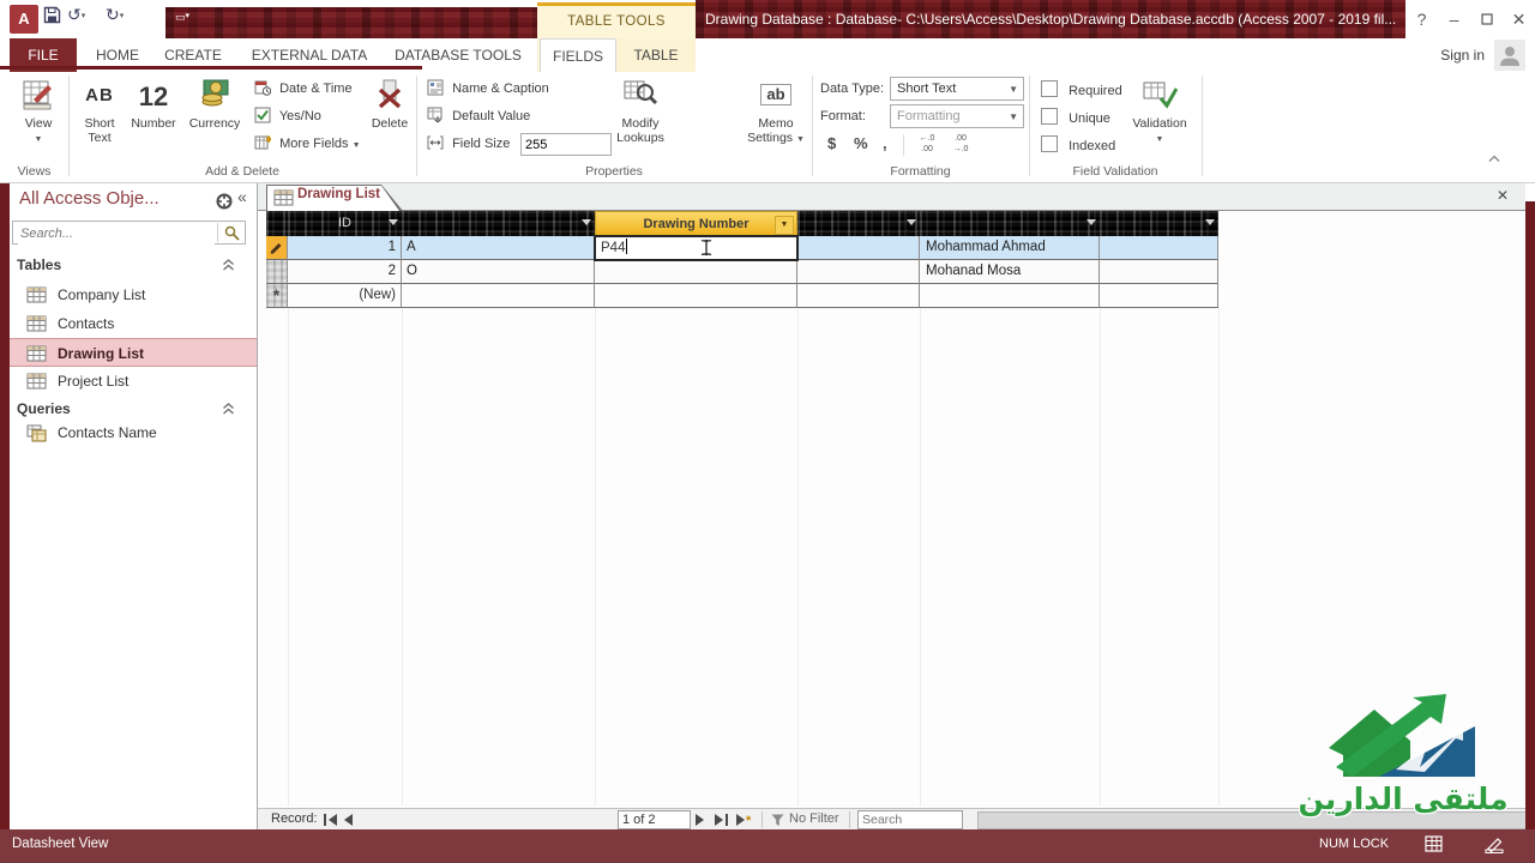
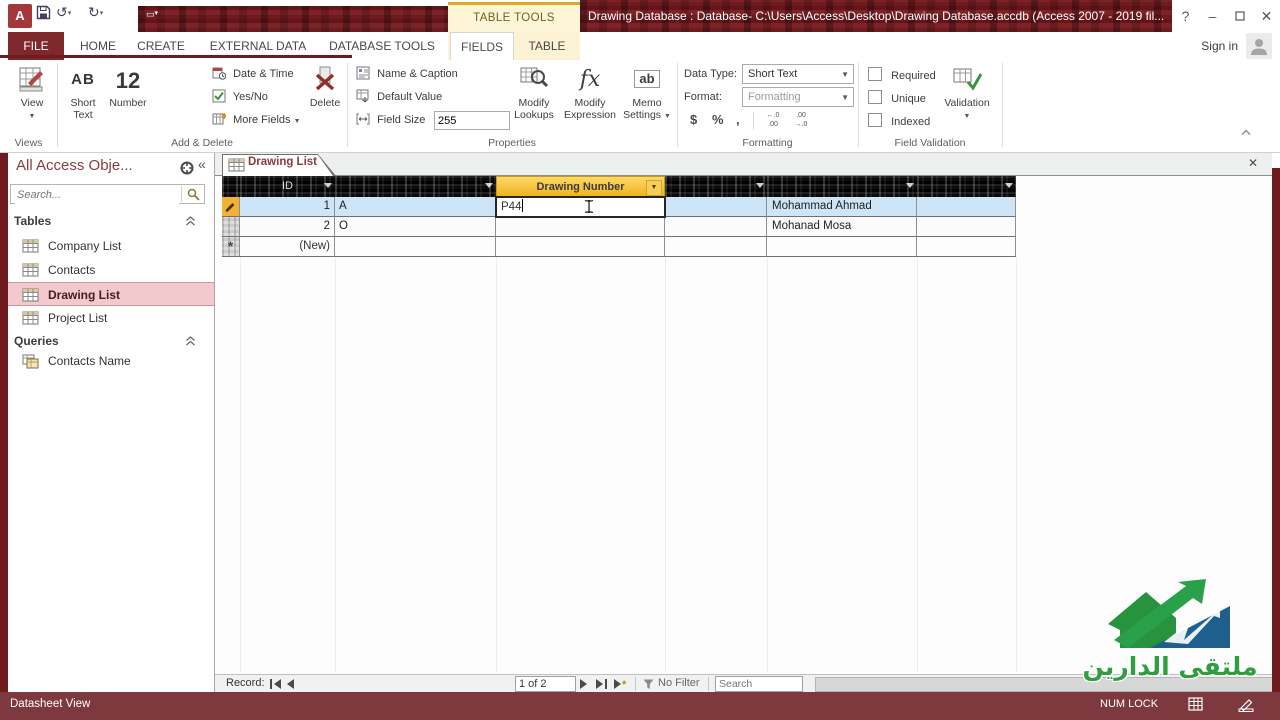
  A
  ↺▾
  ↻▾
  ▭▾
  TABLE TOOLS
  Drawing Database : Database- C:\Users\Access\Desktop\Drawing Database.accdb (Access 2007 - 2019 fil...
  ?
  –
  ✕
  FILE
  HOME
  CREATE
  EXTERNAL DATA
  DATABASE TOOLS
  FIELDS
  TABLE
  Sign in
  View
  Views
  AB
  Short Text
  12
  Number
- Currency
  Date & Time
  Yes/No
  ✱
  More Fields
  Delete
  Add & Delete
  Name & Caption
  Default Value
  Field Size
  255
  Modify Lookups
+ fx
+ Modify Expression
  ab
  Memo Settings
  Properties
  Data Type:
  Short Text
  ▼
  Format:
  Formatting
  ▼
  $
  %
  ,
  Formatting
  Required
  Unique
  Indexed
  Validation
  Field Validation
  All Access Obje...
  «
  Search...
  Tables
  Company List
  Contacts
  Drawing List
  Project List
  Queries
  Contacts Name
  Drawing List
  ✕
  ID
  Drawing Number
  1
  A
  Mohammad Ahmad
  2
  O
  Mohanad Mosa
  *
  (New)
  P44
  Record:
  1 of 2
  *
  No Filter
  Search
  Datasheet View
  NUM LOCK
  ملتقى الدارين
